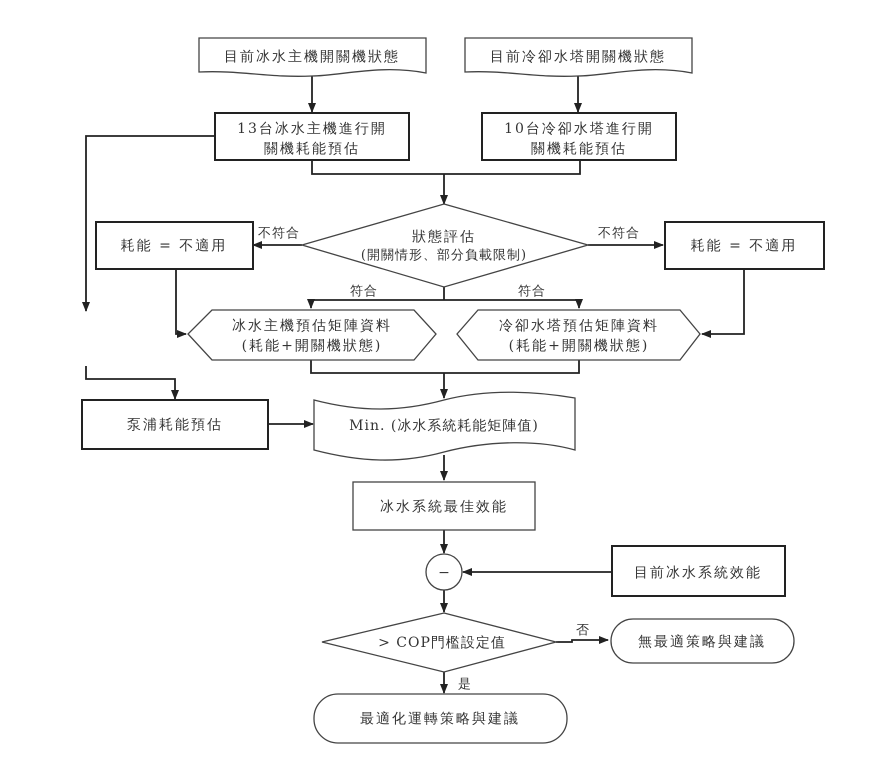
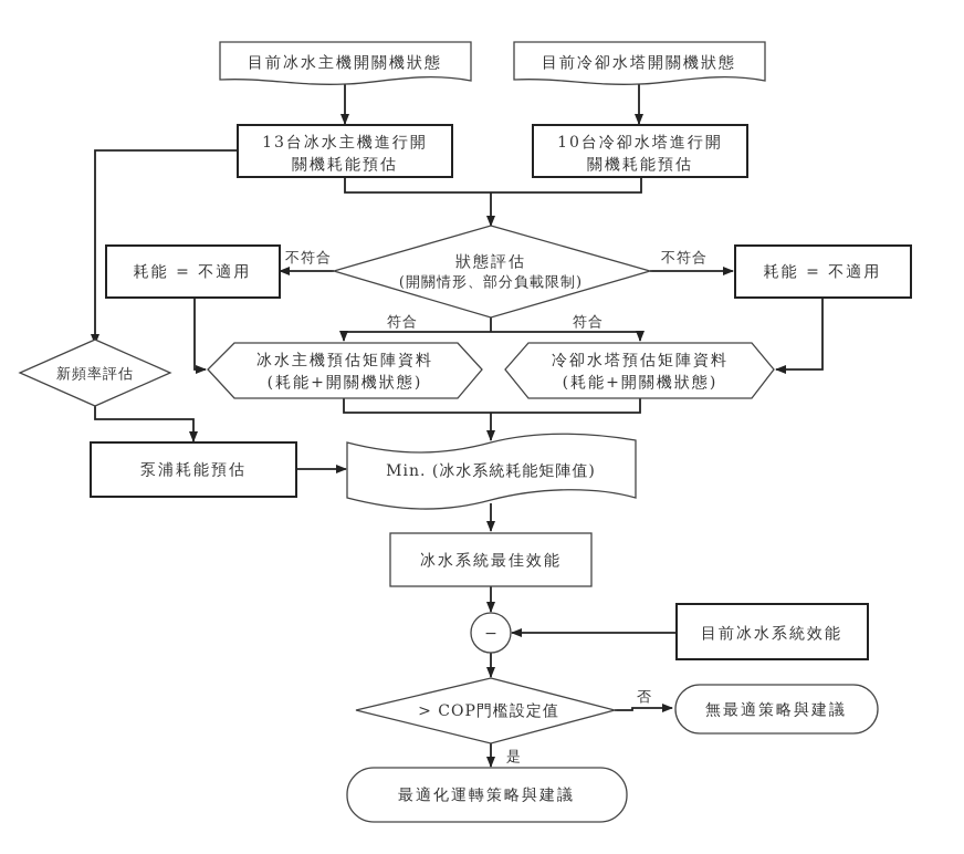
  目前冰水主機開關機狀態
  目前冷卻水塔開關機狀態
  13台冰水主機進行開
  關機耗能預估
  10台冷卻水塔進行開
  關機耗能預估
  狀態評估
  (開關情形、部分負載限制)
  耗能 = 不適用
  耗能 = 不適用
  冰水主機預估矩陣資料
  (耗能+開關機狀態)
  冷卻水塔預估矩陣資料
  (耗能+開關機狀態)
+ 新頻率評估
  泵浦耗能預估
  Min. (冰水系統耗能矩陣值)
  冰水系統最佳效能
  −
  目前冰水系統效能
  > COP門檻設定值
  無最適策略與建議
  最適化運轉策略與建議
  不符合
  不符合
  符合
  符合
  否
  是
